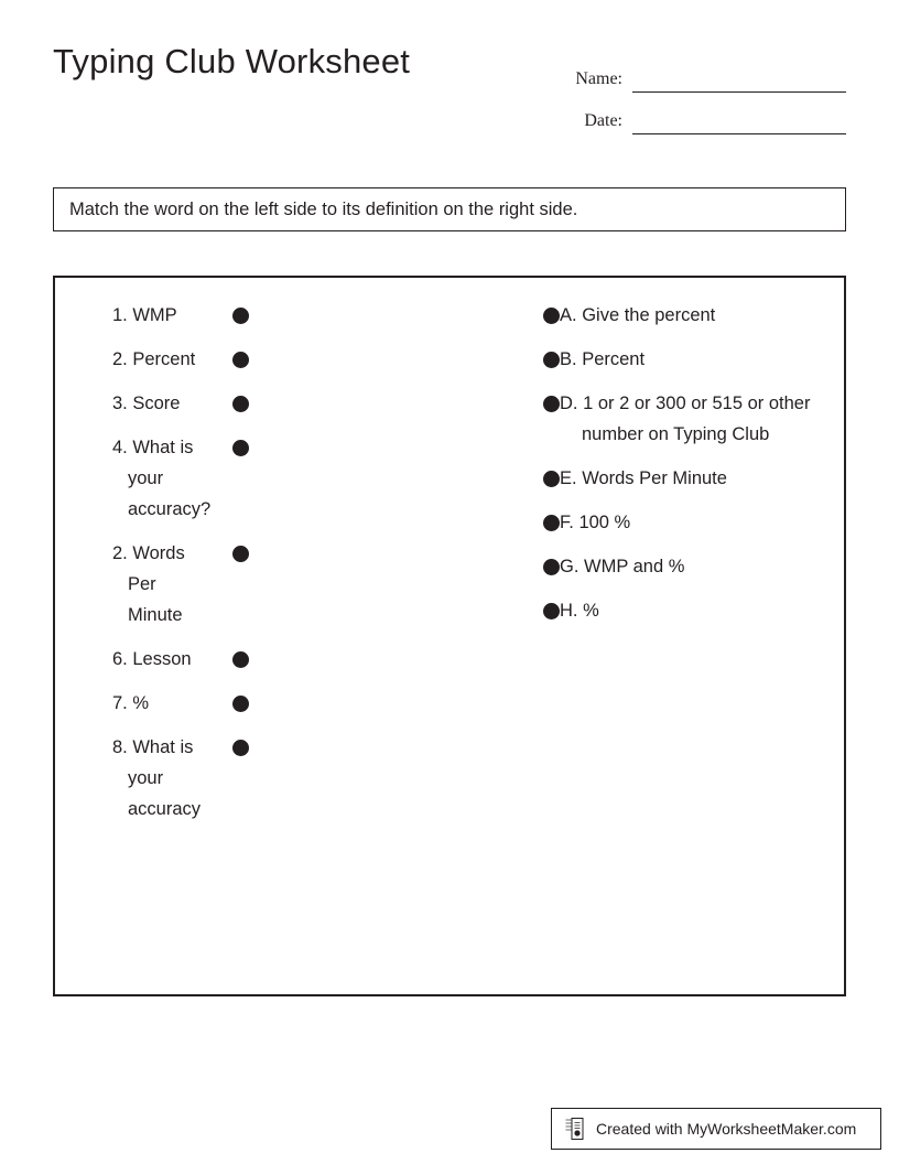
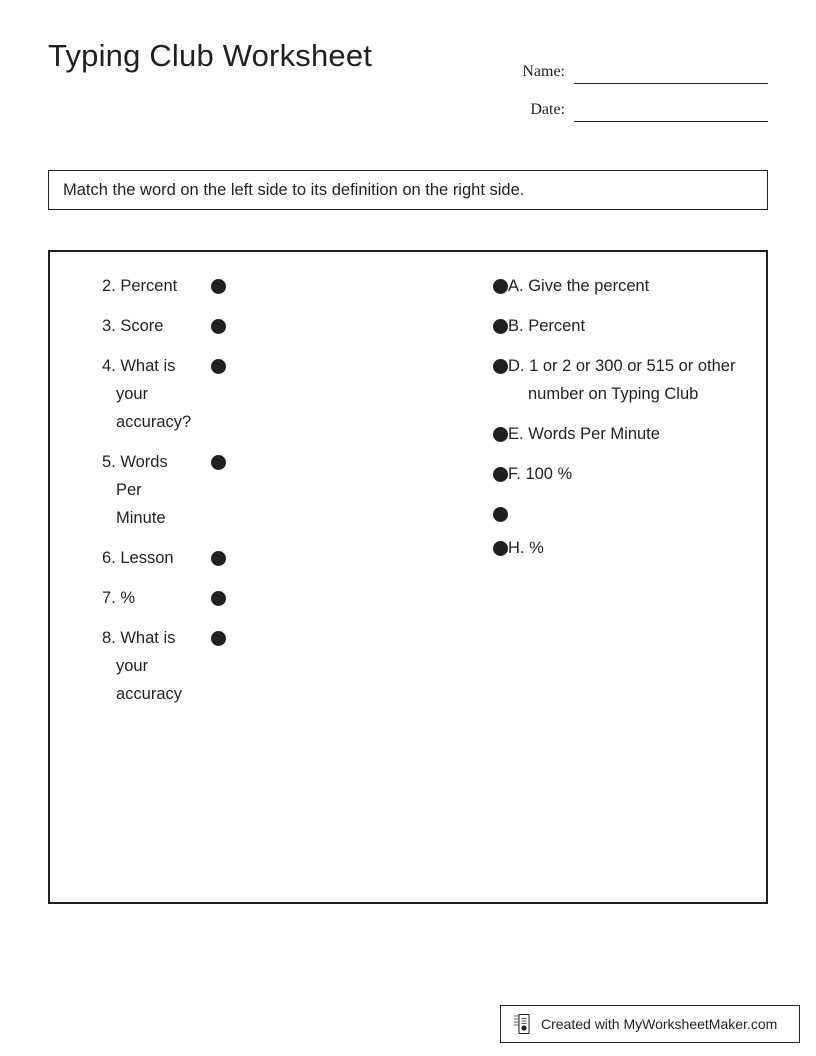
  Typing Club Worksheet
  Name:
  Date:
  Match the word on the left side to its definition on the right side.
- 1. WMP
  2. Percent
  3. Score
  4. What is your accuracy?
- 2. Words Per Minute
+ 5. Words Per Minute
  6. Lesson
  7. %
  8. What is your accuracy
  A. Give the percent
  B. Percent
  D. 1 or 2 or 300 or 515 or other number on Typing Club
  E. Words Per Minute
  F. 100 %
- G. WMP and %
  H. %
  Created with MyWorksheetMaker.com
